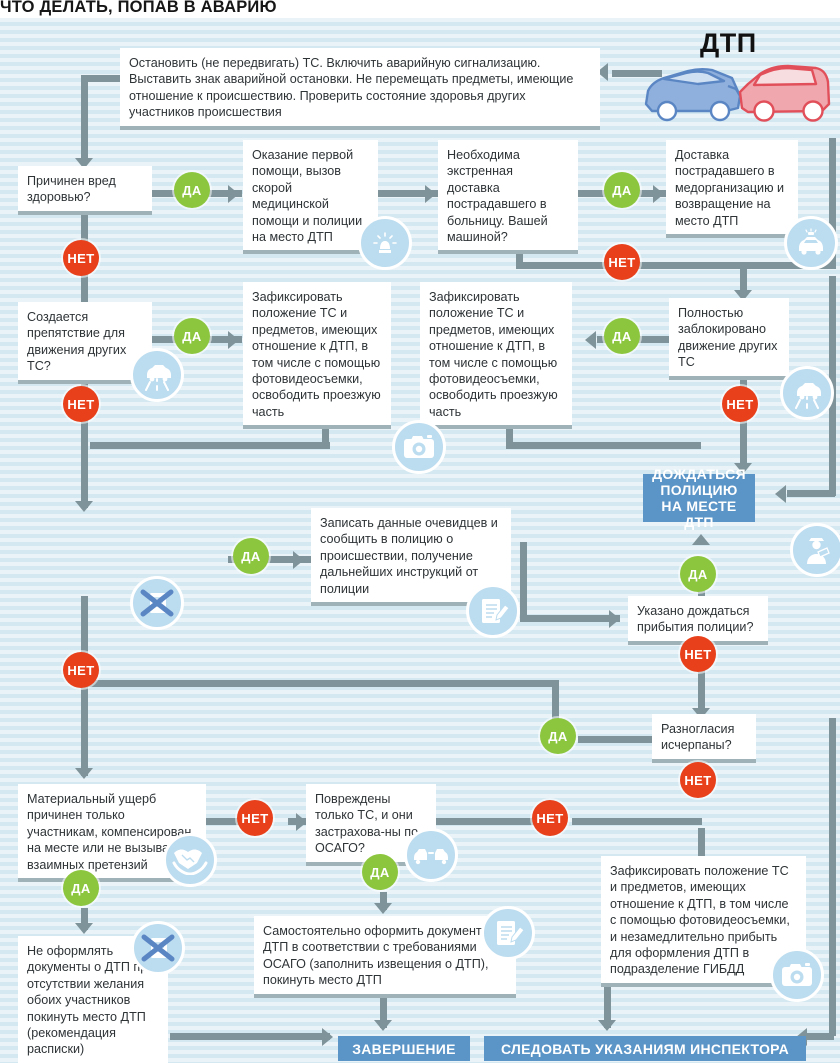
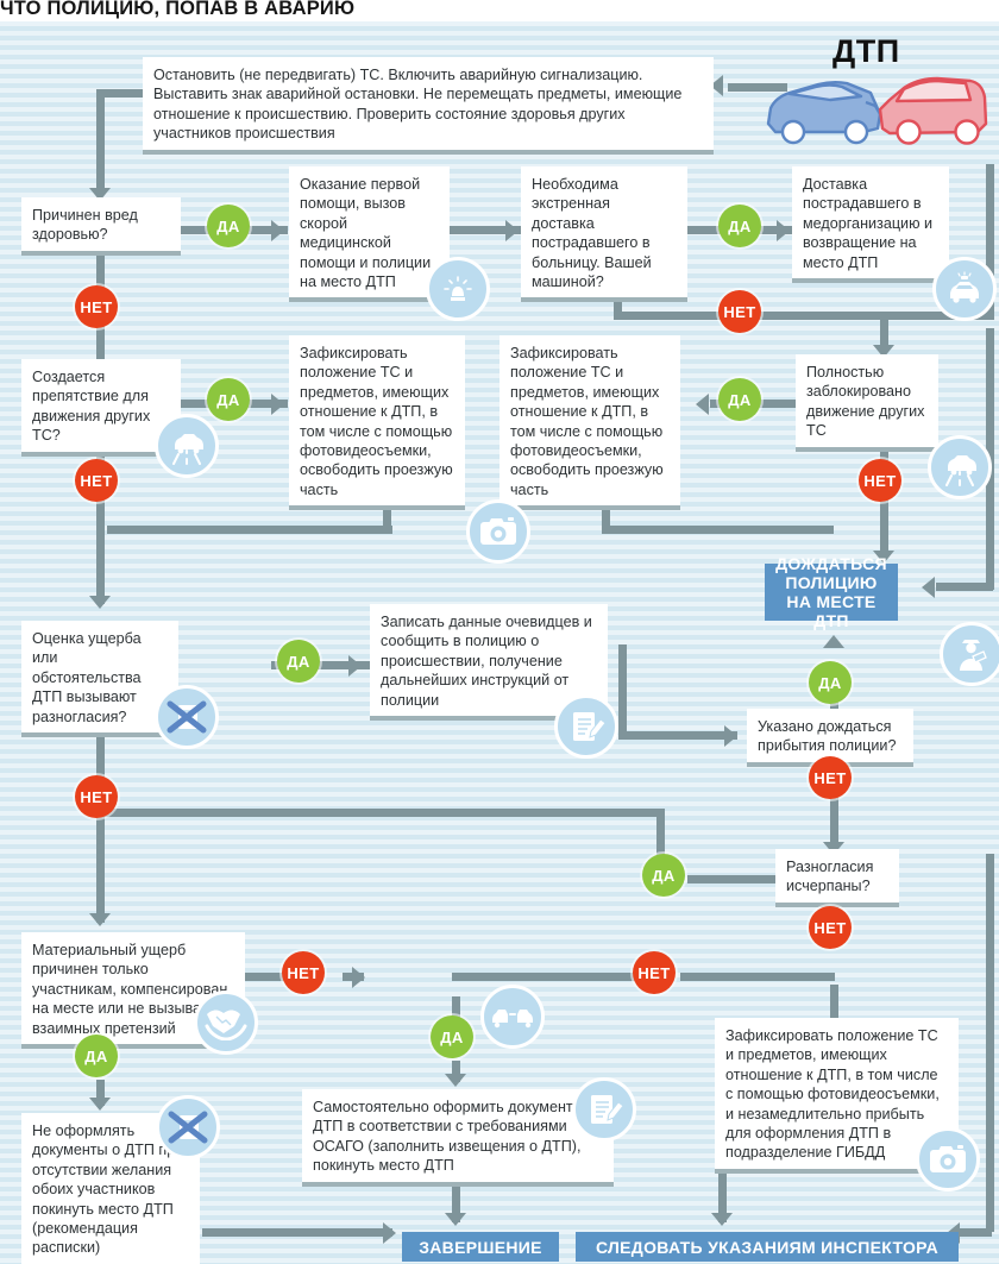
- ЧТО ДЕЛАТЬ, ПОПАВ В АВАРИЮ
+ ЧТО ПОЛИЦИЮ, ПОПАВ В АВАРИЮ
  ДТП
  Остановить (не передвигать) ТС. Включить аварийную сигнализацию. Выставить знак аварийной остановки. Не перемещать предметы, имеющие отношение к происшествию. Проверить состояние здоровья других участников происшествия
  Причинен вред здоровью?
  Оказание первой помощи, вызов скорой медицинской помощи и полиции на место ДТП
  Необходима экстренная доставка пострадавшего в больницу. Вашей машиной?
  Доставка пострадавшего в медорганизацию и возвращение на место ДТП
  Создается препятствие для движения других ТС?
  Зафиксировать положение ТС и предметов, имеющих отношение к ДТП, в том числе с помощью фотовидеосъемки, освободить проезжую часть
  Зафиксировать положение ТС и предметов, имеющих отношение к ДТП, в том числе с помощью фотовидеосъемки, освободить проезжую часть
  Полностью заблокировано движение других ТС
  ДОЖДАТЬСЯ ПОЛИЦИЮ НА МЕСТЕ ДТП
+ Оценка ущерба или обстоятельства ДТП вызывают разногласия?
  Записать данные очевидцев и сообщить в полицию о происшествии, получение дальнейших инструкций от полиции
  Указано дождаться прибытия полиции?
  Разногласия исчерпаны?
  Материальный ущерб причинен только участникам, компенсирован на месте или не вызыв взаимных претензий
- Повреждены только ТС, и они застрахова-ны по ОСАГО?
  Не оформлять документы о ДТП п отсутствии желания обоих участников покинуть место ДТП (рекомендация расписки)
  Самостоятельно оформить документ ДТП в соответствии с требованиями ОСАГО (заполнить извещения о ДТП), покинуть место ДТП
  Зафиксировать положение ТС и предметов, имеющих отношение к ДТП, в том числе с помощью фотовидеосъемки, и незамедлительно прибыть для оформления ДТП в подразделение ГИБДД
  ЗАВЕРШЕНИЕ
  СЛЕДОВАТЬ УКАЗАНИЯМ ИНСПЕКТОРА
  ДА
  НЕТ
  ДА
  НЕТ
  ДА
  НЕТ
  ДА
  НЕТ
  ДА
  НЕТ
  ДА
  НЕТ
  ДА
  НЕТ
  НЕТ
  ДА
  НЕТ
  ДА
